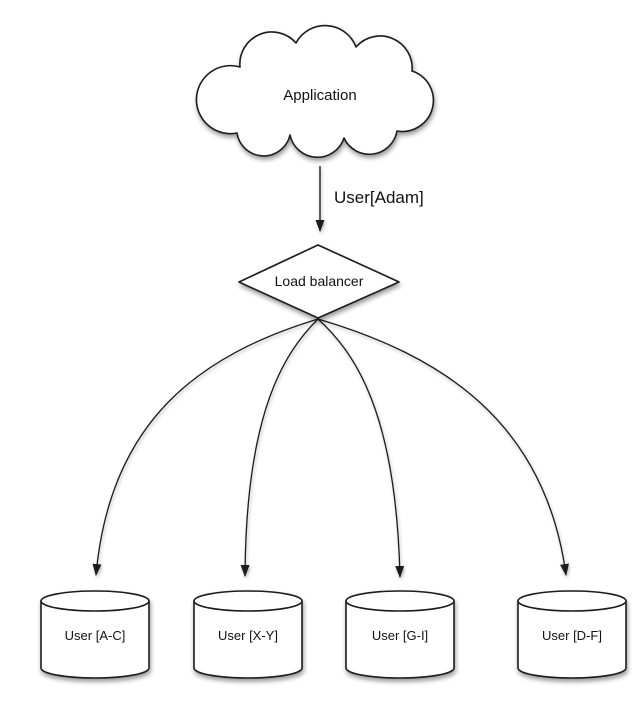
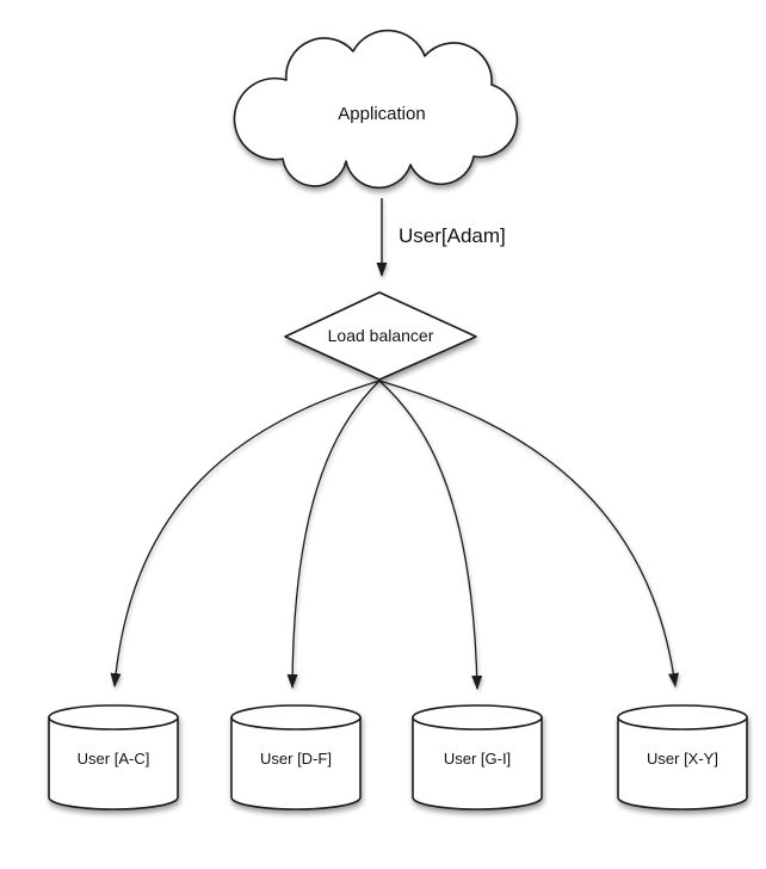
  Application
  User[Adam]
  Load balancer
  User [A-C]
- User [X-Y]
+ User [D-F]
  User [G-I]
- User [D-F]
+ User [X-Y]
